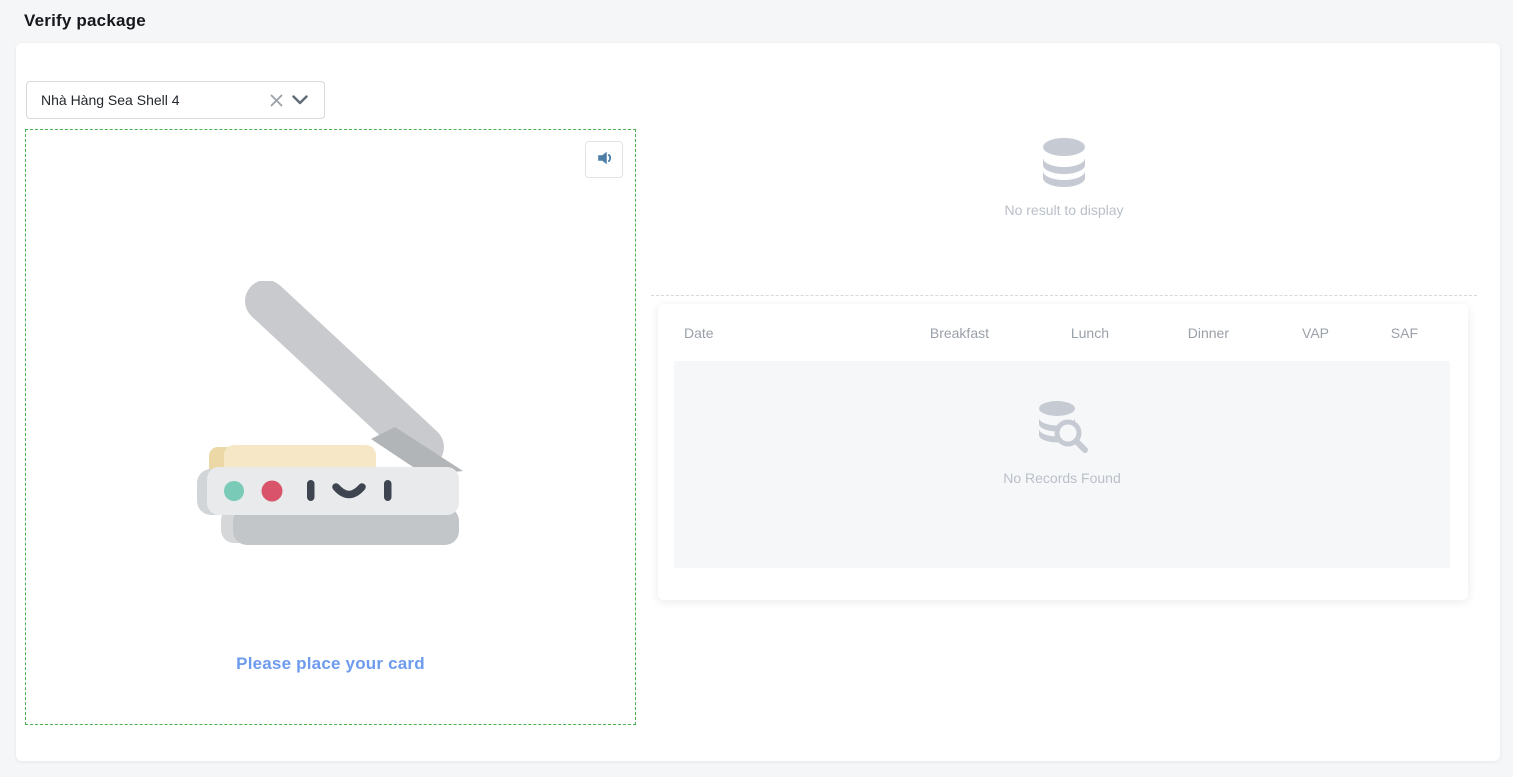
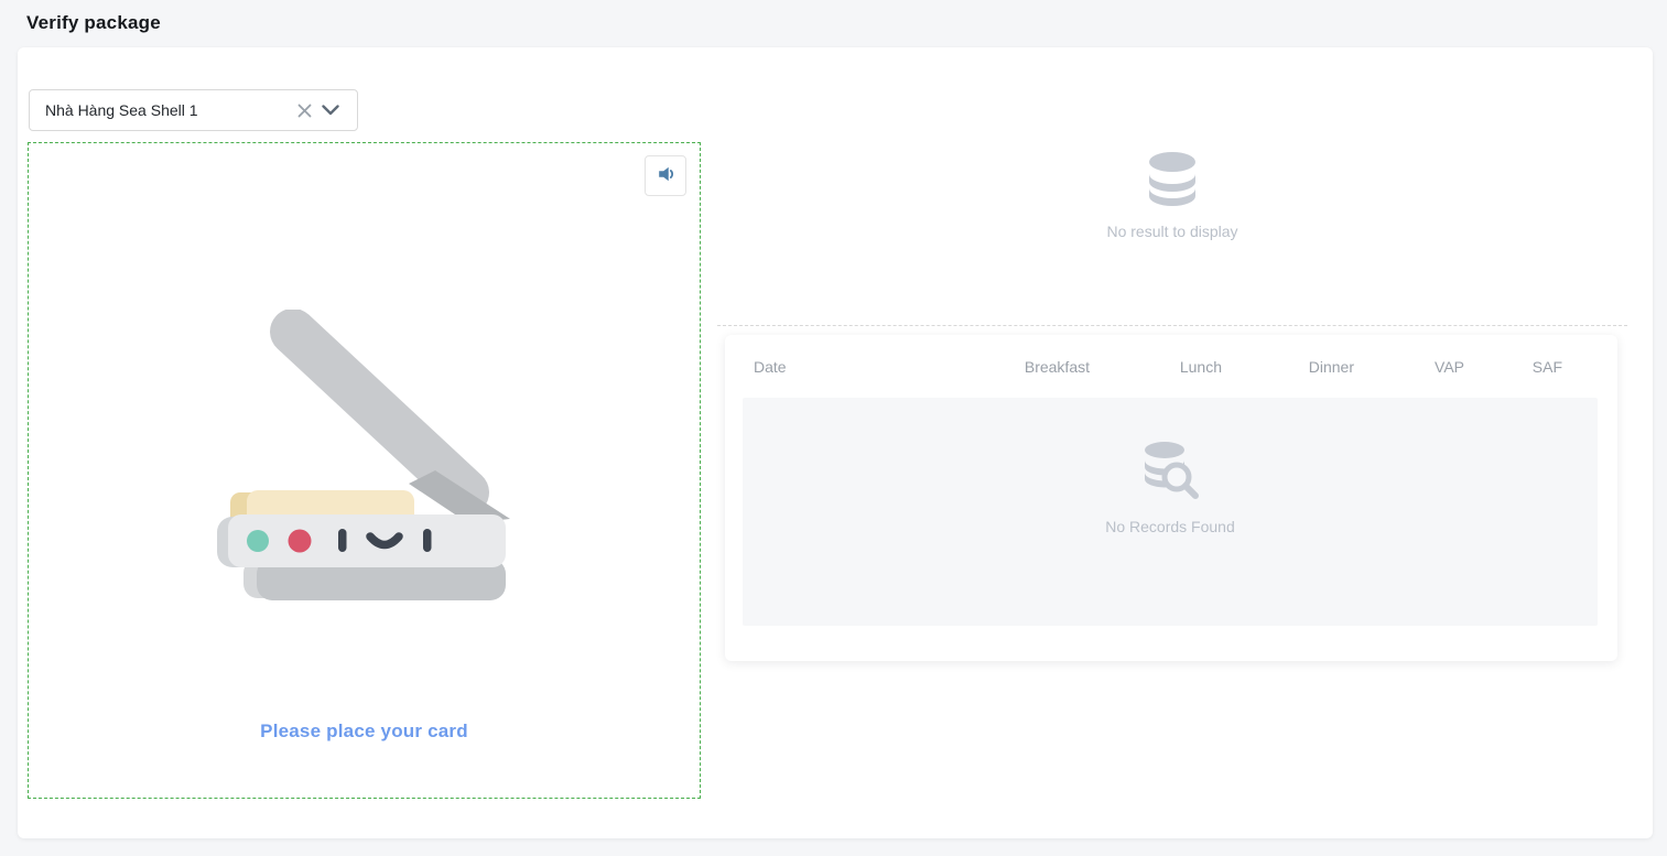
  Verify package
- Nhà Hàng Sea Shell 4
+ Nhà Hàng Sea Shell 1
  Please place your card
  No result to display
  Date
  Breakfast
  Lunch
  Dinner
  VAP
  SAF
  No Records Found
